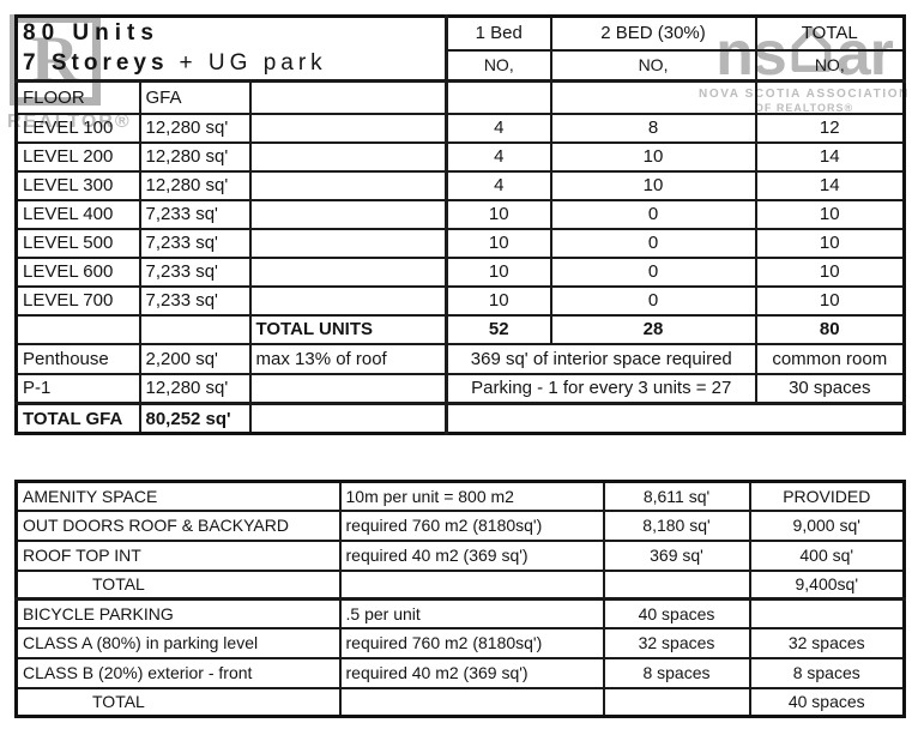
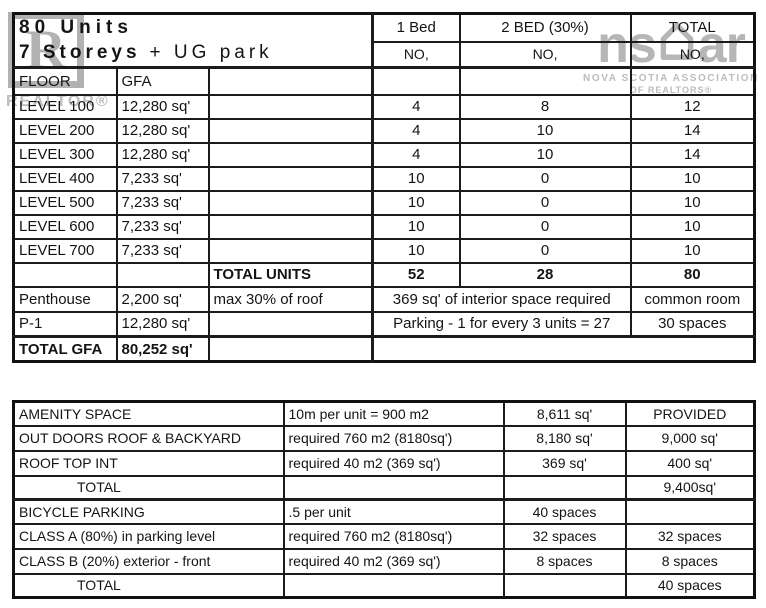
  R
  REALTOR®
  ns
  ar
  NOVA SCOTIA ASSOCIATION
  OF REALTORS®
  80 Units 7 Storeys + UG park	1 Bed	2 BED (30%)	TOTAL
  NO,	NO,	NO,
  FLOOR	GFA
  LEVEL 100	12,280 sq'		4	8	12
  LEVEL 200	12,280 sq'		4	10	14
  LEVEL 300	12,280 sq'		4	10	14
  LEVEL 400	7,233 sq'		10	0	10
  LEVEL 500	7,233 sq'		10	0	10
  LEVEL 600	7,233 sq'		10	0	10
  LEVEL 700	7,233 sq'		10	0	10
  		TOTAL UNITS	52	28	80
- Penthouse	2,200 sq'	max 13% of roof	369 sq' of interior space required	common room
+ Penthouse	2,200 sq'	max 30% of roof	369 sq' of interior space required	common room
  P-1	12,280 sq'		Parking - 1 for every 3 units = 27	30 spaces
  TOTAL GFA	80,252 sq'
- AMENITY SPACE	10m per unit = 800 m2	8,611 sq'	PROVIDED
+ AMENITY SPACE	10m per unit = 900 m2	8,611 sq'	PROVIDED
  OUT DOORS ROOF & BACKYARD	required 760 m2 (8180sq')	8,180 sq'	9,000 sq'
  ROOF TOP INT	required 40 m2 (369 sq')	369 sq'	400 sq'
  TOTAL			9,400sq'
  BICYCLE PARKING	.5 per unit	40 spaces
  CLASS A (80%) in parking level	required 760 m2 (8180sq')	32 spaces	32 spaces
  CLASS B (20%) exterior - front	required 40 m2 (369 sq')	8 spaces	8 spaces
  TOTAL			40 spaces
